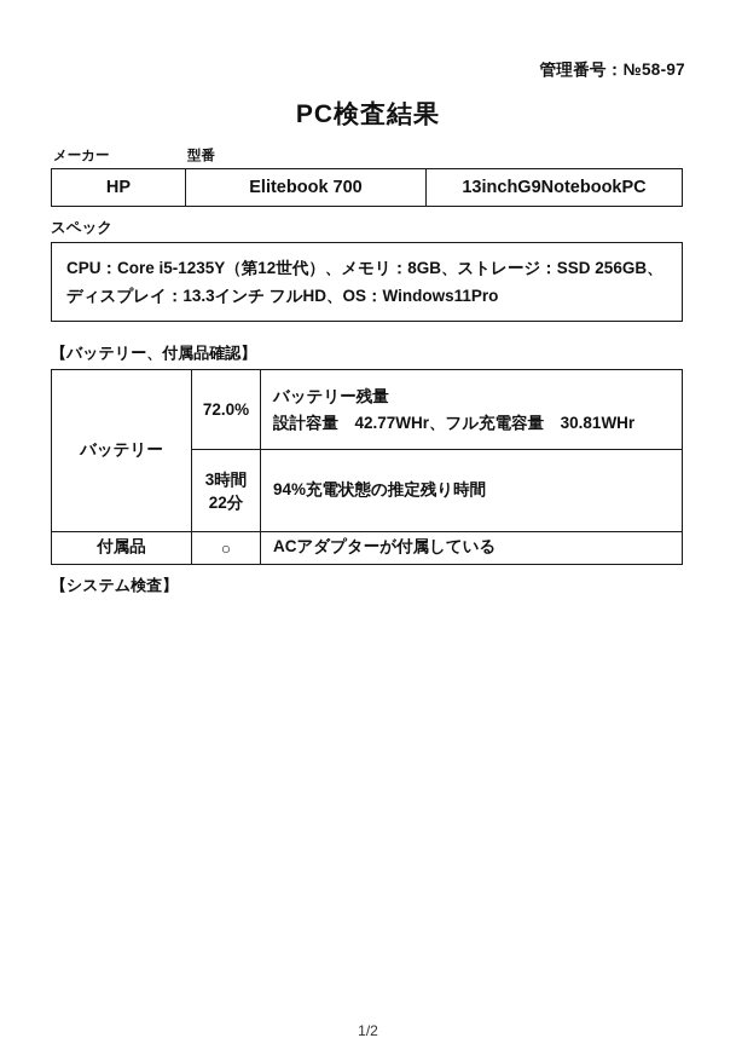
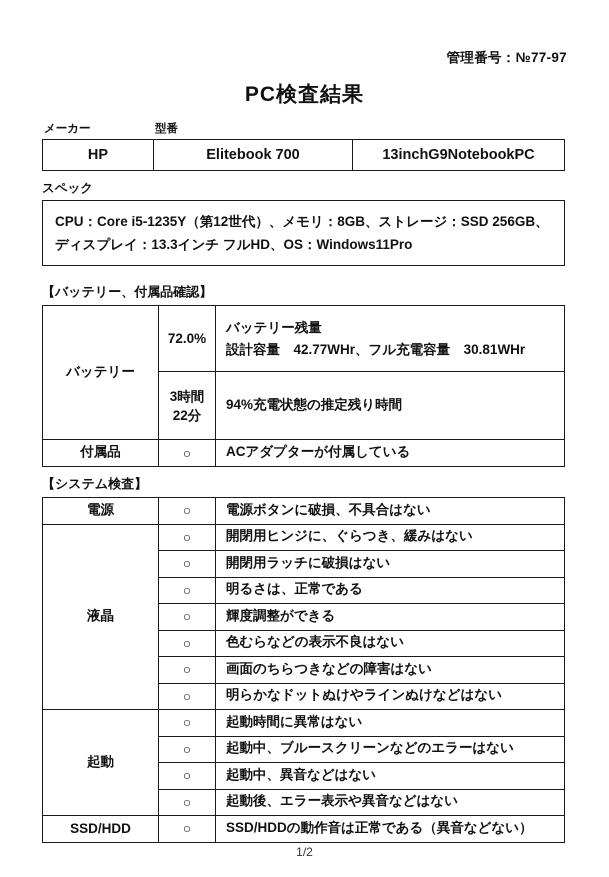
- 管理番号：№58-97
+ 管理番号：№77-97
  PC検査結果
  メーカー
  型番
  HP	Elitebook 700	13inchG9NotebookPC
  スペック
  CPU：Core i5-1235Y（第12世代）、メモリ：8GB、ストレージ：SSD 256GB、ディスプレイ：13.3インチ フルHD、OS：Windows11Pro
  【バッテリー、付属品確認】
  バッテリー	72.0%	バッテリー残量 設計容量 42.77WHr、フル充電容量 30.81WHr
  3時間 22分	94%充電状態の推定残り時間
  付属品	○	ACアダプターが付属している
  【システム検査】
+ 電源	○	電源ボタンに破損、不具合はない
+ 液晶	○	開閉用ヒンジに、ぐらつき、緩みはない
+ ○	開閉用ラッチに破損はない
+ ○	明るさは、正常である
+ ○	輝度調整ができる
+ ○	色むらなどの表示不良はない
+ ○	画面のちらつきなどの障害はない
+ ○	明らかなドットぬけやラインぬけなどはない
+ 起動	○	起動時間に異常はない
+ ○	起動中、ブルースクリーンなどのエラーはない
+ ○	起動中、異音などはない
+ ○	起動後、エラー表示や異音などはない
+ SSD/HDD	○	SSD/HDDの動作音は正常である（異音などない）
  1/2
